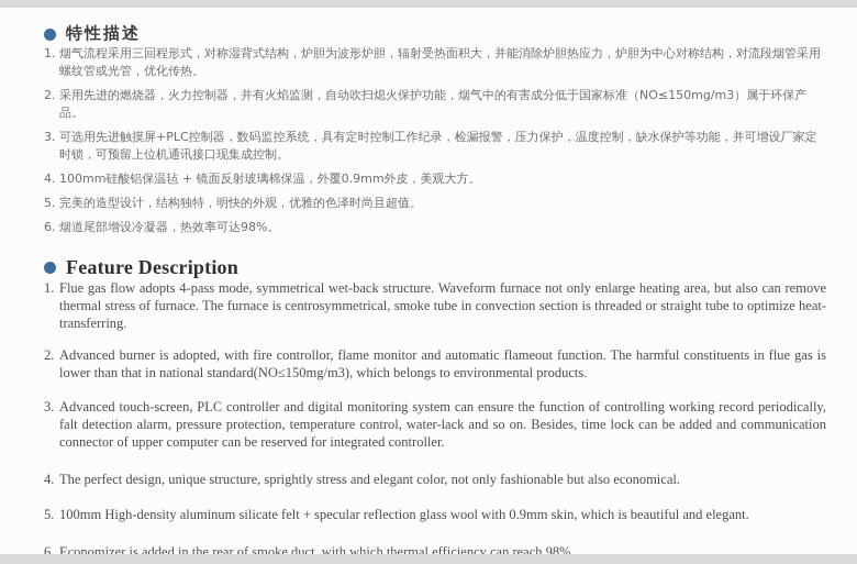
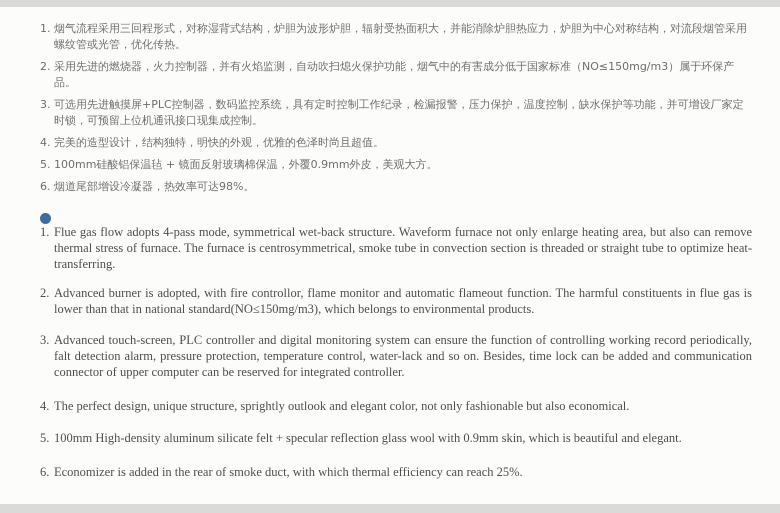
- 特性描述
  1.
  烟气流程采用三回程形式，对称湿背式结构，炉胆为波形炉胆，辐射受热面积大，并能消除炉胆热应力，炉胆为中心对称结构，对流段烟管采用螺纹管或光管，优化传热。
  2.
  采用先进的燃烧器，火力控制器，并有火焰监测，自动吹扫熄火保护功能，烟气中的有害成分低于国家标准（NO≤150mg/m3）属于环保产品。
  3.
  可选用先进触摸屏+PLC控制器，数码监控系统，具有定时控制工作纪录，检漏报警，压力保护，温度控制，缺水保护等功能，并可增设厂家定时锁，可预留上位机通讯接口现集成控制。
  4.
- 100mm硅酸铝保温毡 + 镜面反射玻璃棉保温，外覆0.9mm外皮，美观大方。
+ 完美的造型设计，结构独特，明快的外观，优雅的色泽时尚且超值。
  5.
- 完美的造型设计，结构独特，明快的外观，优雅的色泽时尚且超值。
+ 100mm硅酸铝保温毡 + 镜面反射玻璃棉保温，外覆0.9mm外皮，美观大方。
  6.
  烟道尾部增设冷凝器，热效率可达98%。
- Feature Description
  1.
  Flue gas flow adopts 4-pass mode, symmetrical wet-back structure. Waveform furnace not only enlarge heating area, but also can remove thermal stress of furnace. The furnace is centrosymmetrical, smoke tube in convection section is threaded or straight tube to optimize heat-transferring.
  2.
  Advanced burner is adopted, with fire controllor, flame monitor and automatic flameout function. The harmful constituents in flue gas is lower than that in national standard(NO≤150mg/m3), which belongs to environmental products.
  3.
  Advanced touch-screen, PLC controller and digital monitoring system can ensure the function of controlling working record periodically, falt detection alarm, pressure protection, temperature control, water-lack and so on. Besides, time lock can be added and communication connector of upper computer can be reserved for integrated controller.
  4.
- The perfect design, unique structure, sprightly stress and elegant color, not only fashionable but also economical.
+ The perfect design, unique structure, sprightly outlook and elegant color, not only fashionable but also economical.
  5.
  100mm High-density aluminum silicate felt + specular reflection glass wool with 0.9mm skin, which is beautiful and elegant.
  6.
- Economizer is added in the rear of smoke duct, with which thermal efficiency can reach 98%.
+ Economizer is added in the rear of smoke duct, with which thermal efficiency can reach 25%.
